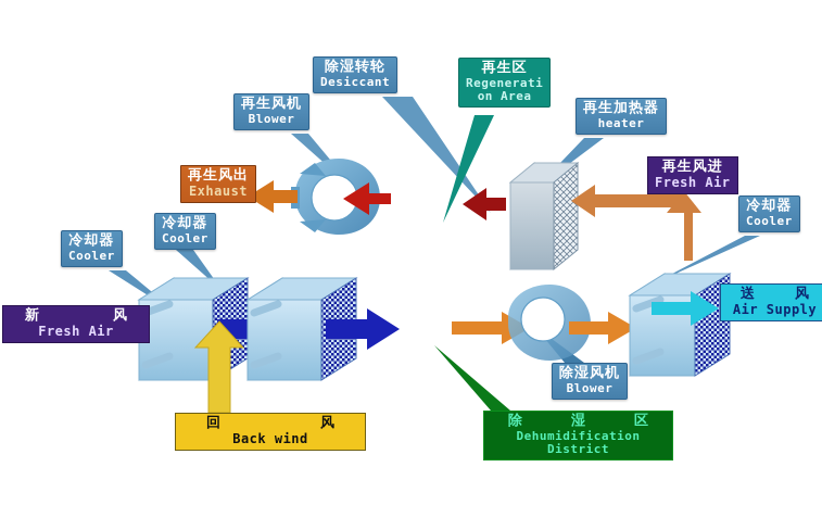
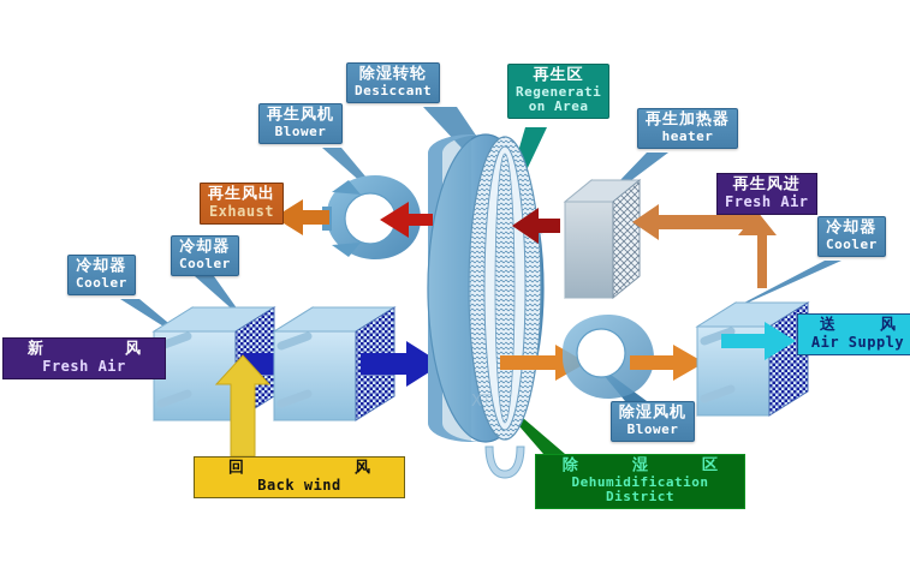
+ XT
  除湿转轮
  Desiccant
  再生风机
  Blower
  再生风出
  Exhaust
  再生区
  Regenerati
  on Area
  再生加热器
  heater
  再生风进
  Fresh Air
  冷却器
  Cooler
  冷却器
  Cooler
  冷却器
  Cooler
  新 风
  Fresh Air
  回 风
  Back wind
  除湿风机
  Blower
  除 湿 区
  Dehumidification
  District
  送 风
  Air Supply
